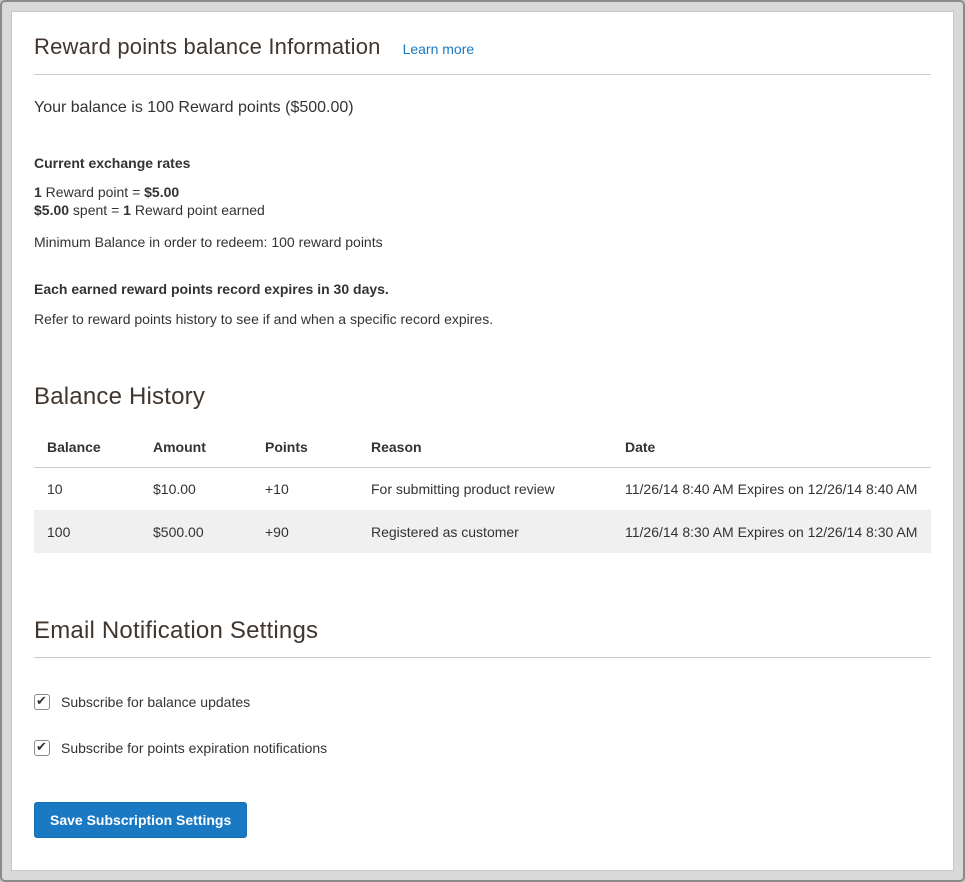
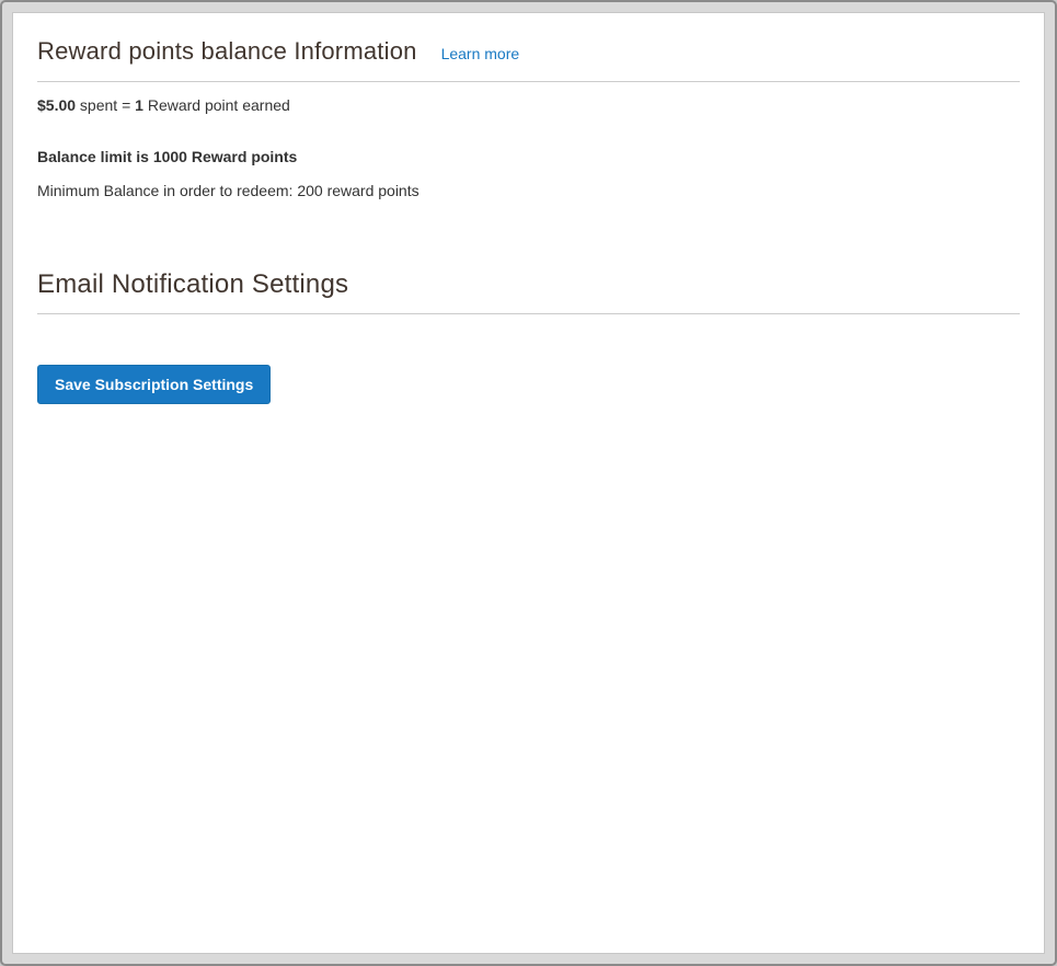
  Reward points balance Information
  Learn more
- Your balance is 100 Reward points ($500.00)
- Current exchange rates
- 1 Reward point = $5.00
  $5.00 spent = 1 Reward point earned
+ Balance limit is 1000 Reward points
- Minimum Balance in order to redeem: 100 reward points
+ Minimum Balance in order to redeem: 200 reward points
- Each earned reward points record expires in 30 days.
- Refer to reward points history to see if and when a specific record expires.
- Balance History
- Balance	Amount	Points	Reason	Date
- 10	$10.00	+10	For submitting product review	11/26/14 8:40 AM Expires on 12/26/14 8:40 AM
- 100	$500.00	+90	Registered as customer	11/26/14 8:30 AM Expires on 12/26/14 8:30 AM
  Email Notification Settings
- Subscribe for balance updates
- Subscribe for points expiration notifications
  Save Subscription Settings
